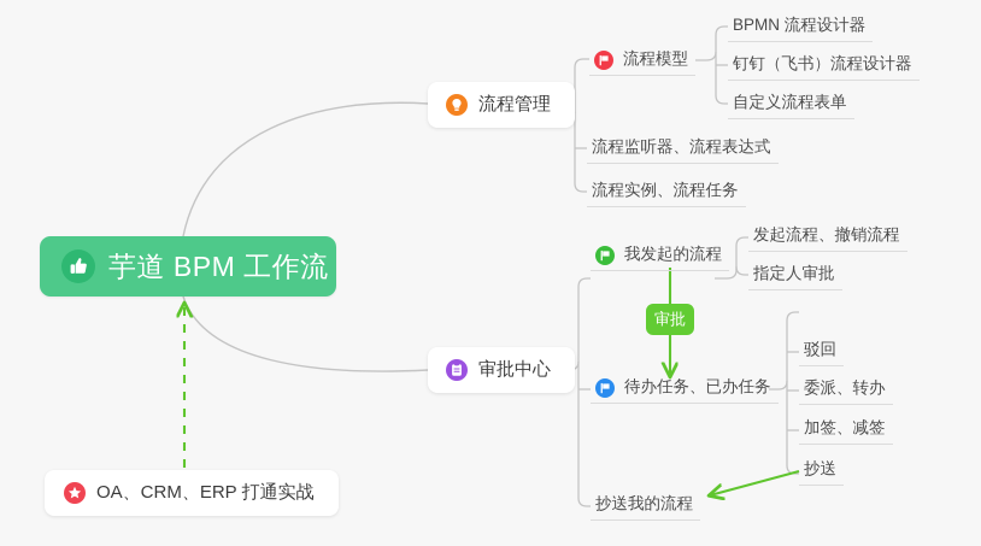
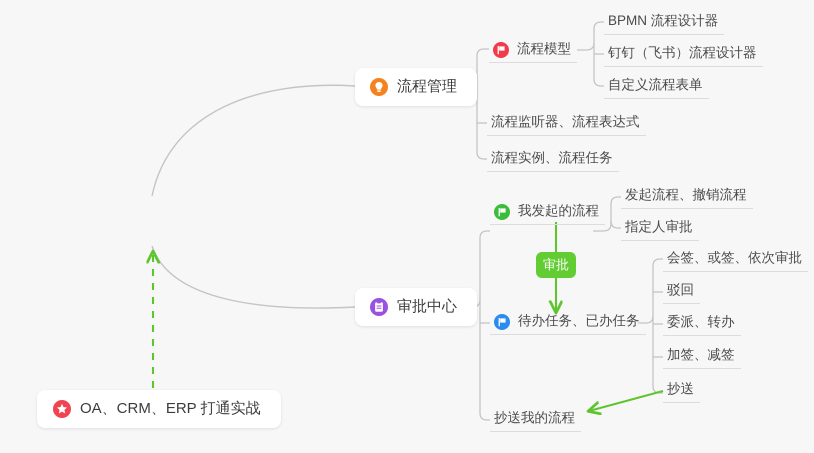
- 芋道 BPM 工作流
  流程管理
  流程模型
  BPMN 流程设计器
  钉钉（飞书）流程设计器
  自定义流程表单
  流程监听器、流程表达式
  流程实例、流程任务
  审批中心
  我发起的流程
  发起流程、撤销流程
  指定人审批
  待办任务、已办任务
+ 会签、或签、依次审批
  驳回
  委派、转办
  加签、减签
  抄送
  抄送我的流程
  审批
  OA、CRM、ERP 打通实战
